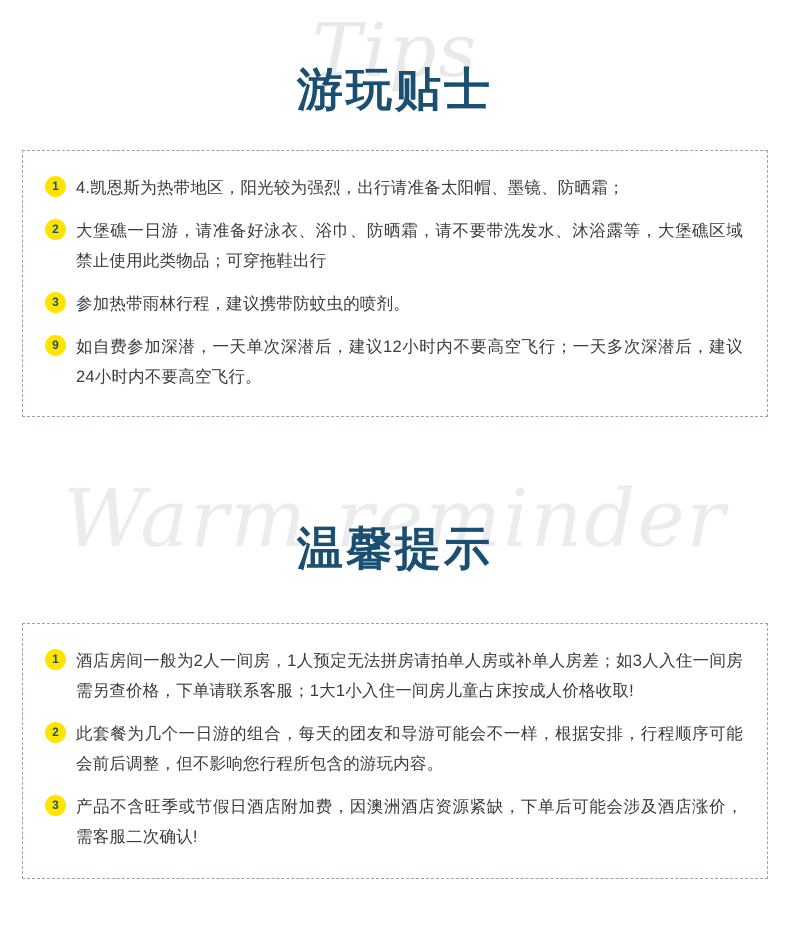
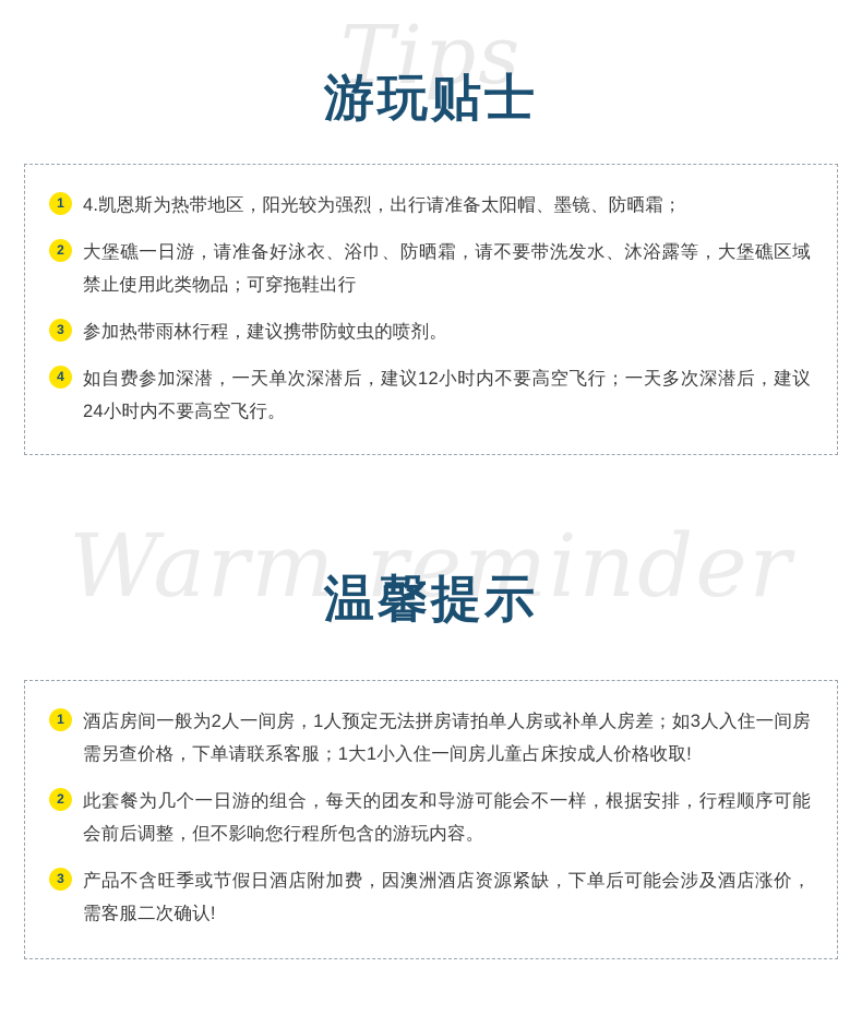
  Tips
  游玩贴士
  1
  4.凯恩斯为热带地区，阳光较为强烈，出行请准备太阳帽、墨镜、防晒霜；
  2
  大堡礁一日游，请准备好泳衣、浴巾、防晒霜，请不要带洗发水、沐浴露等，大堡礁区域禁止使用此类物品；可穿拖鞋出行
  3
  参加热带雨林行程，建议携带防蚊虫的喷剂。
- 9
+ 4
  如自费参加深潜，一天单次深潜后，建议12小时内不要高空飞行；一天多次深潜后，建议24小时内不要高空飞行。
  Warm reminder
  温馨提示
  1
  酒店房间一般为2人一间房，1人预定无法拼房请拍单人房或补单人房差；如3人入住一间房需另查价格，下单请联系客服；1大1小入住一间房儿童占床按成人价格收取!
  2
  此套餐为几个一日游的组合，每天的团友和导游可能会不一样，根据安排，行程顺序可能会前后调整，但不影响您行程所包含的游玩内容。
  3
  产品不含旺季或节假日酒店附加费，因澳洲酒店资源紧缺，下单后可能会涉及酒店涨价，需客服二次确认!
